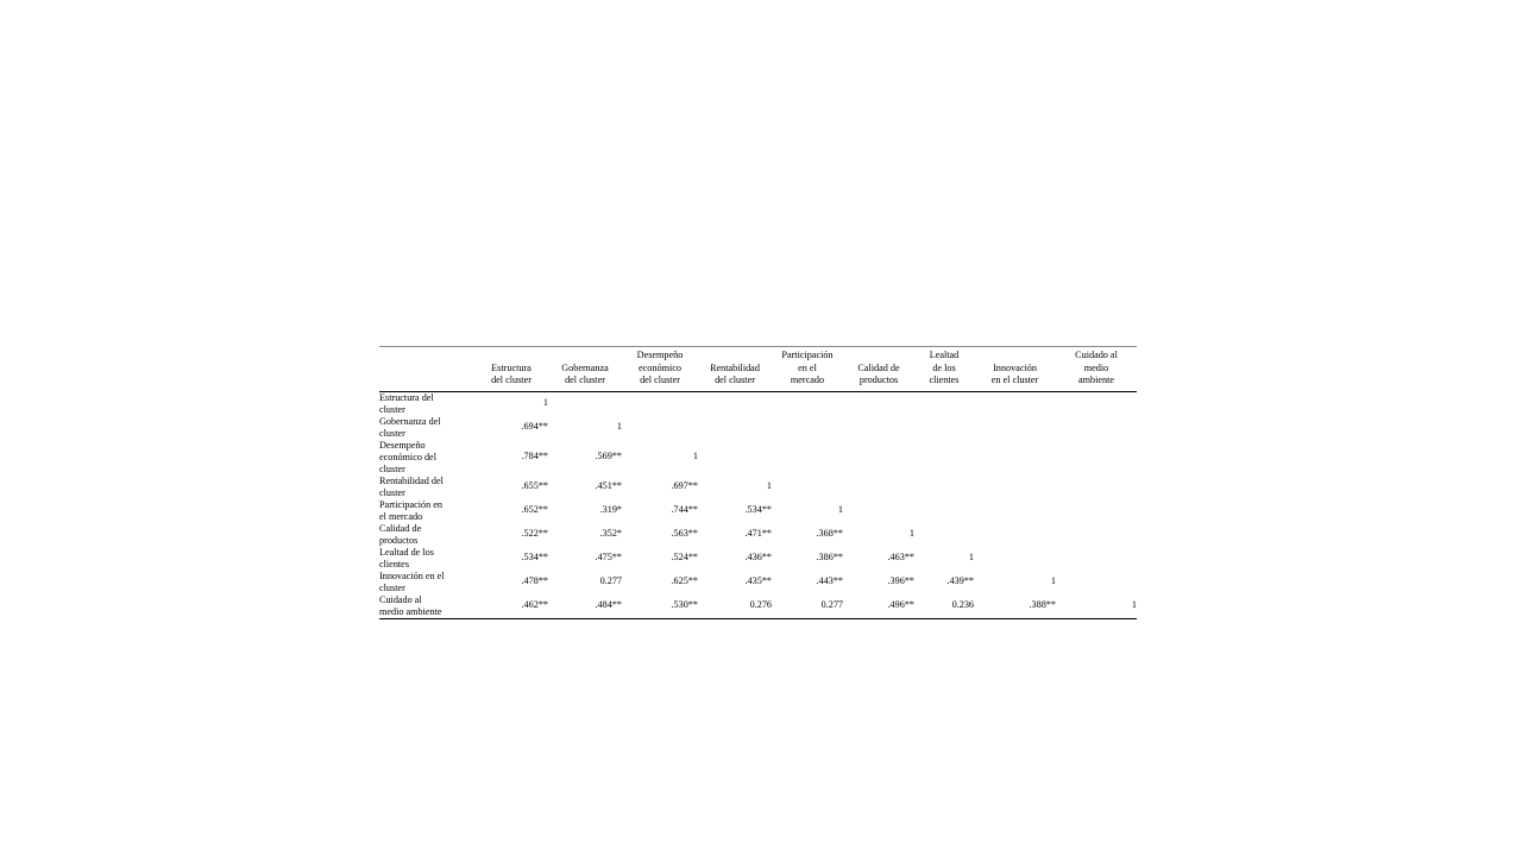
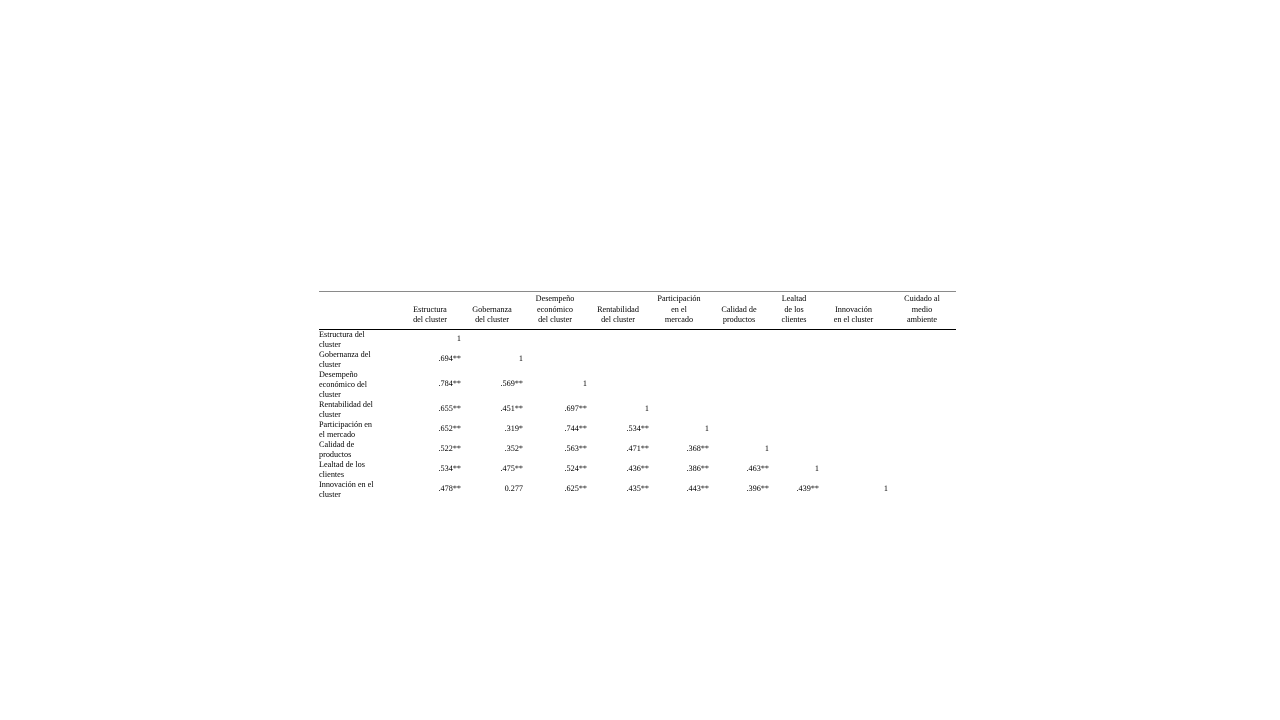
  	Estructuradel cluster	Gobernanzadel cluster	Desempeñoeconómicodel cluster	Rentabilidaddel cluster	Participaciónen elmercado	Calidad deproductos	Lealtadde losclientes	Innovaciónen el cluster	Cuidado almedioambiente
  Estructura delcluster	1
  Gobernanza delcluster	.694**	1
  Desempeñoeconómico delcluster	.784**	.569**	1
  Rentabilidad delcluster	.655**	.451**	.697**	1
  Participación enel mercado	.652**	.319*	.744**	.534**	1
  Calidad deproductos	.522**	.352*	.563**	.471**	.368**	1
  Lealtad de losclientes	.534**	.475**	.524**	.436**	.386**	.463**	1
  Innovación en elcluster	.478**	0.277	.625**	.435**	.443**	.396**	.439**	1
- Cuidado almedio ambiente	.462**	.484**	.530**	0.276	0.277	.496**	0.236	.388**	1
